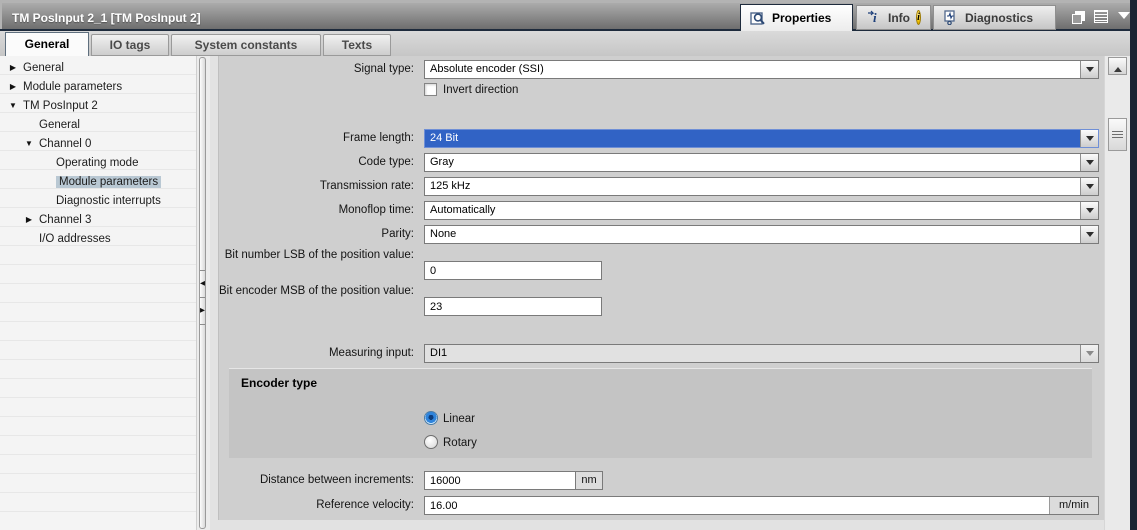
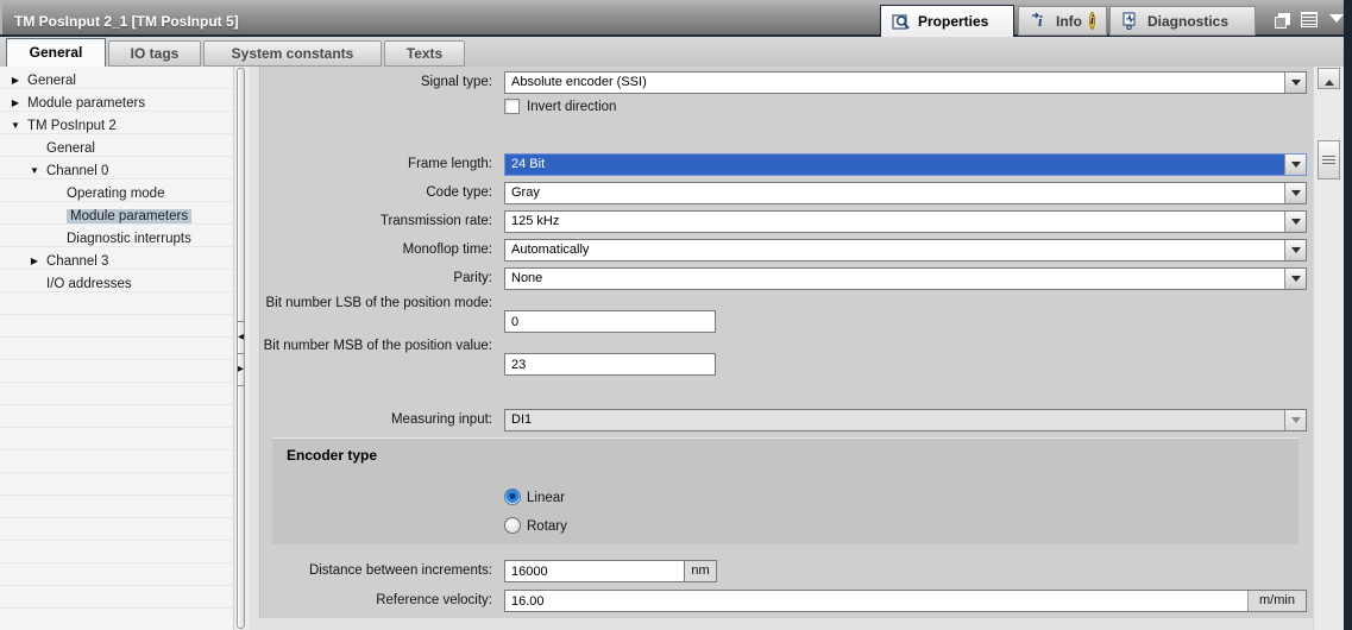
- TM PosInput 2_1 [TM PosInput 2]
+ TM PosInput 2_1 [TM PosInput 5]
  Properties
  i
  Info
  i
  Diagnostics
  General
  IO tags
  System constants
  Texts
  General
  Module parameters
  TM PosInput 2
  General
  Channel 0
  Operating mode
  Module parameters
  Diagnostic interrupts
  Channel 3
  I/O addresses
  Signal type:
  Absolute encoder (SSI)
  Invert direction
  Frame length:
  24 Bit
  Code type:
  Gray
  Transmission rate:
  125 kHz
  Monoflop time:
  Automatically
  Parity:
  None
- Bit number LSB of the position value:
+ Bit number LSB of the position mode:
  0
- Bit encoder MSB of the position value:
+ Bit number MSB of the position value:
  23
  Measuring input:
  DI1
  Encoder type
  Linear
  Rotary
  Distance between increments:
  16000
  nm
  Reference velocity:
  16.00
  m/min
